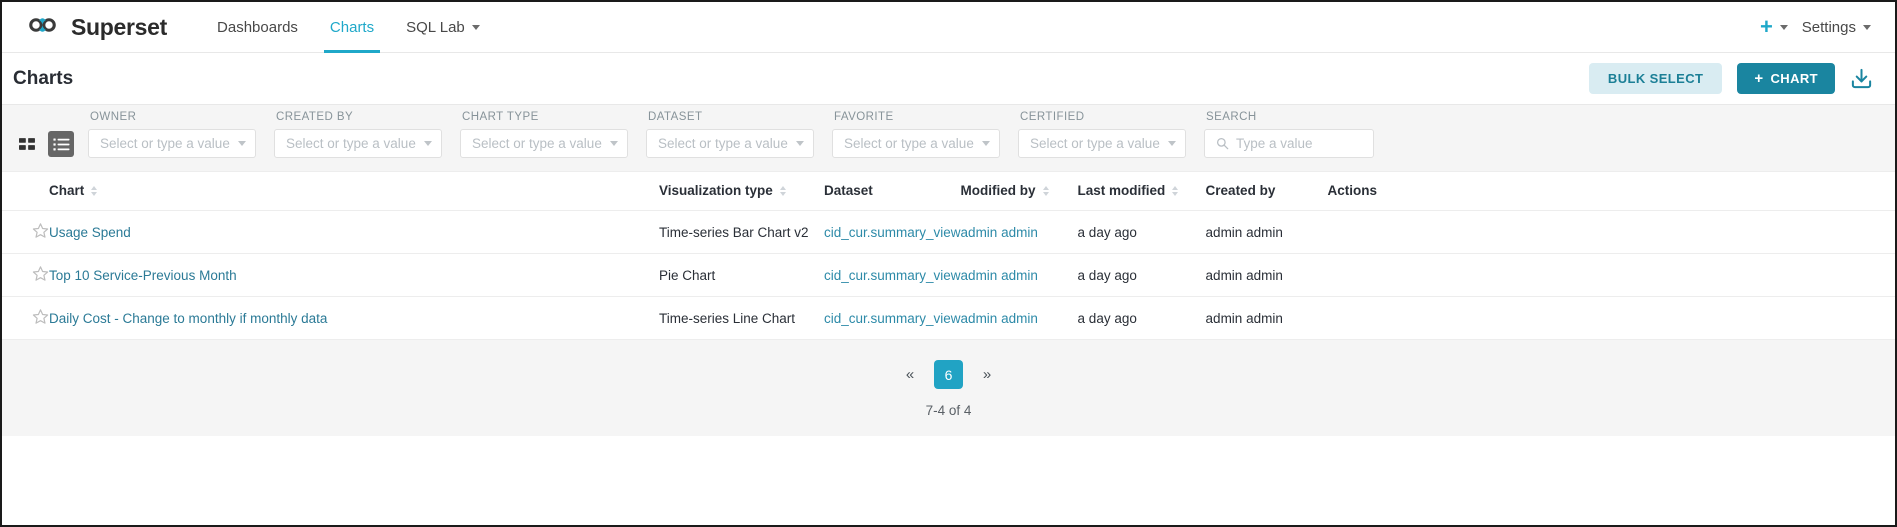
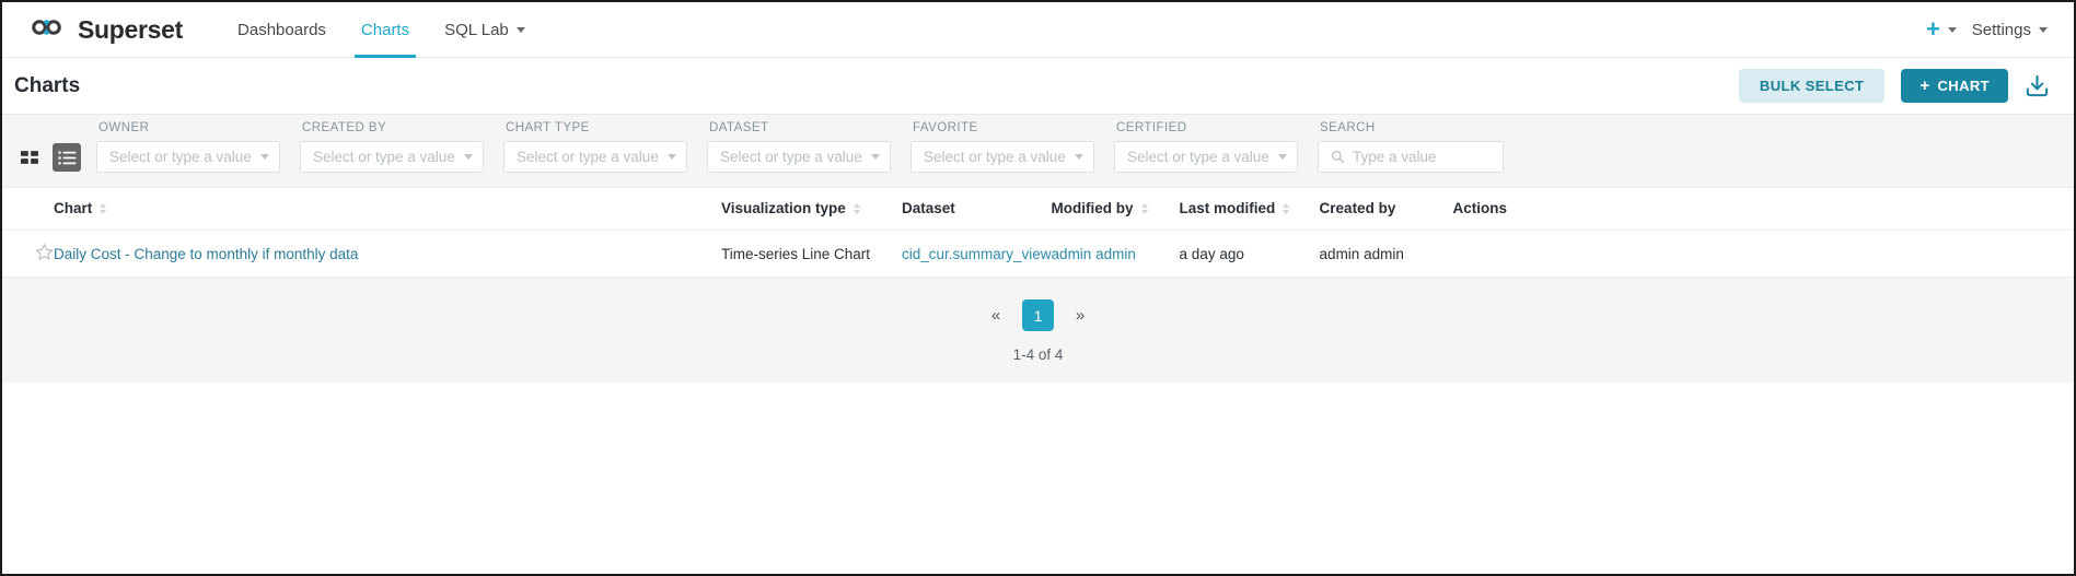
  Superset
  Dashboards
  Charts
  SQL Lab
  +
  Settings
  Charts
  BULK SELECT
  +
  CHART
  OWNER
  Select or type a value
  CREATED BY
  Select or type a value
  CHART TYPE
  Select or type a value
  DATASET
  Select or type a value
  FAVORITE
  Select or type a value
  CERTIFIED
  Select or type a value
  SEARCH
  Type a value
  	Chart	Visualization type	Dataset	Modified by	Last modified	Created by	Actions
- 	Usage Spend	Time-series Bar Chart v2	cid_cur.summary_view	admin admin	a day ago	admin admin
- 	Top 10 Service-Previous Month	Pie Chart	cid_cur.summary_view	admin admin	a day ago	admin admin
  	Daily Cost - Change to monthly if monthly data	Time-series Line Chart	cid_cur.summary_view	admin admin	a day ago	admin admin
  «
- 6
+ 1
  »
- 7-4 of 4
+ 1-4 of 4
